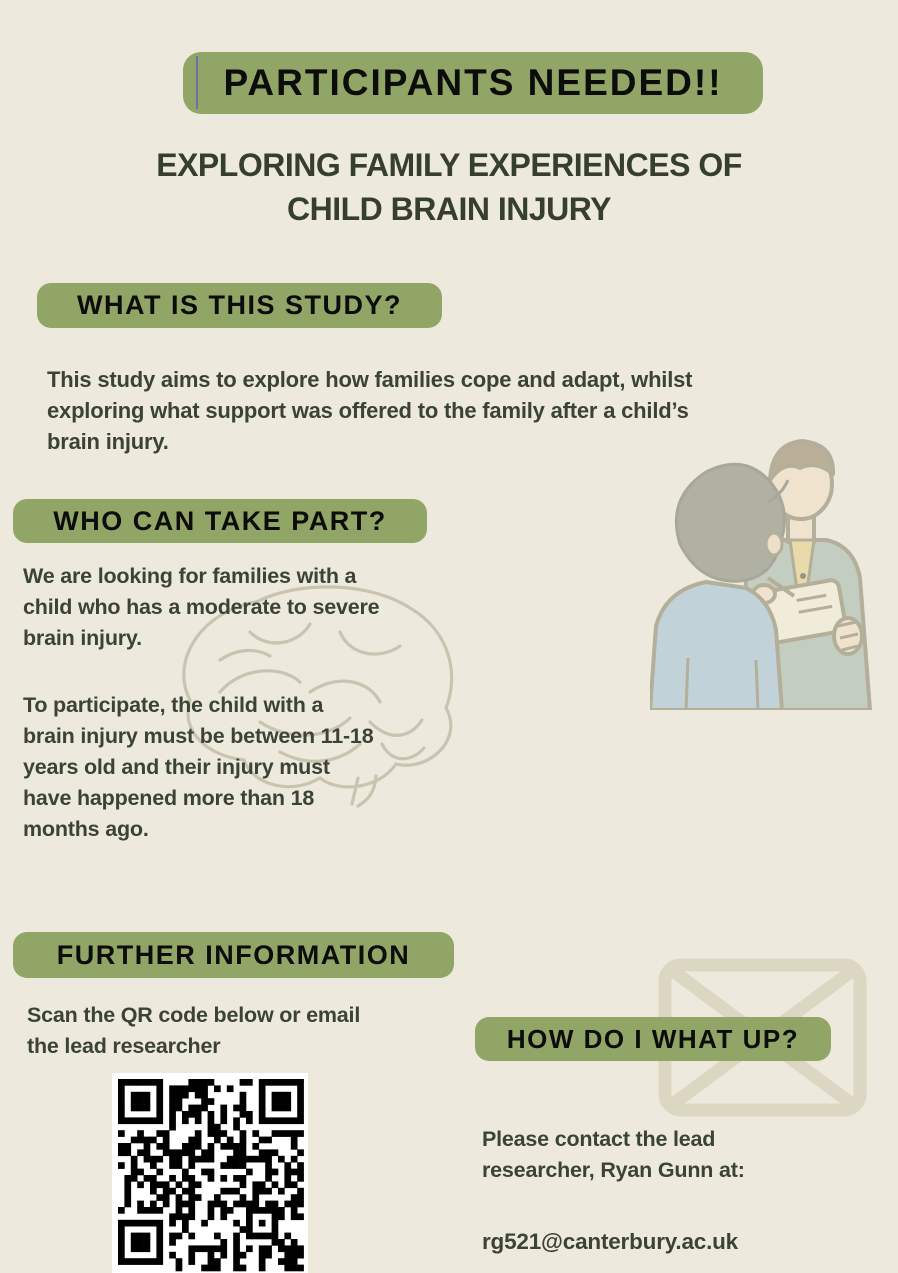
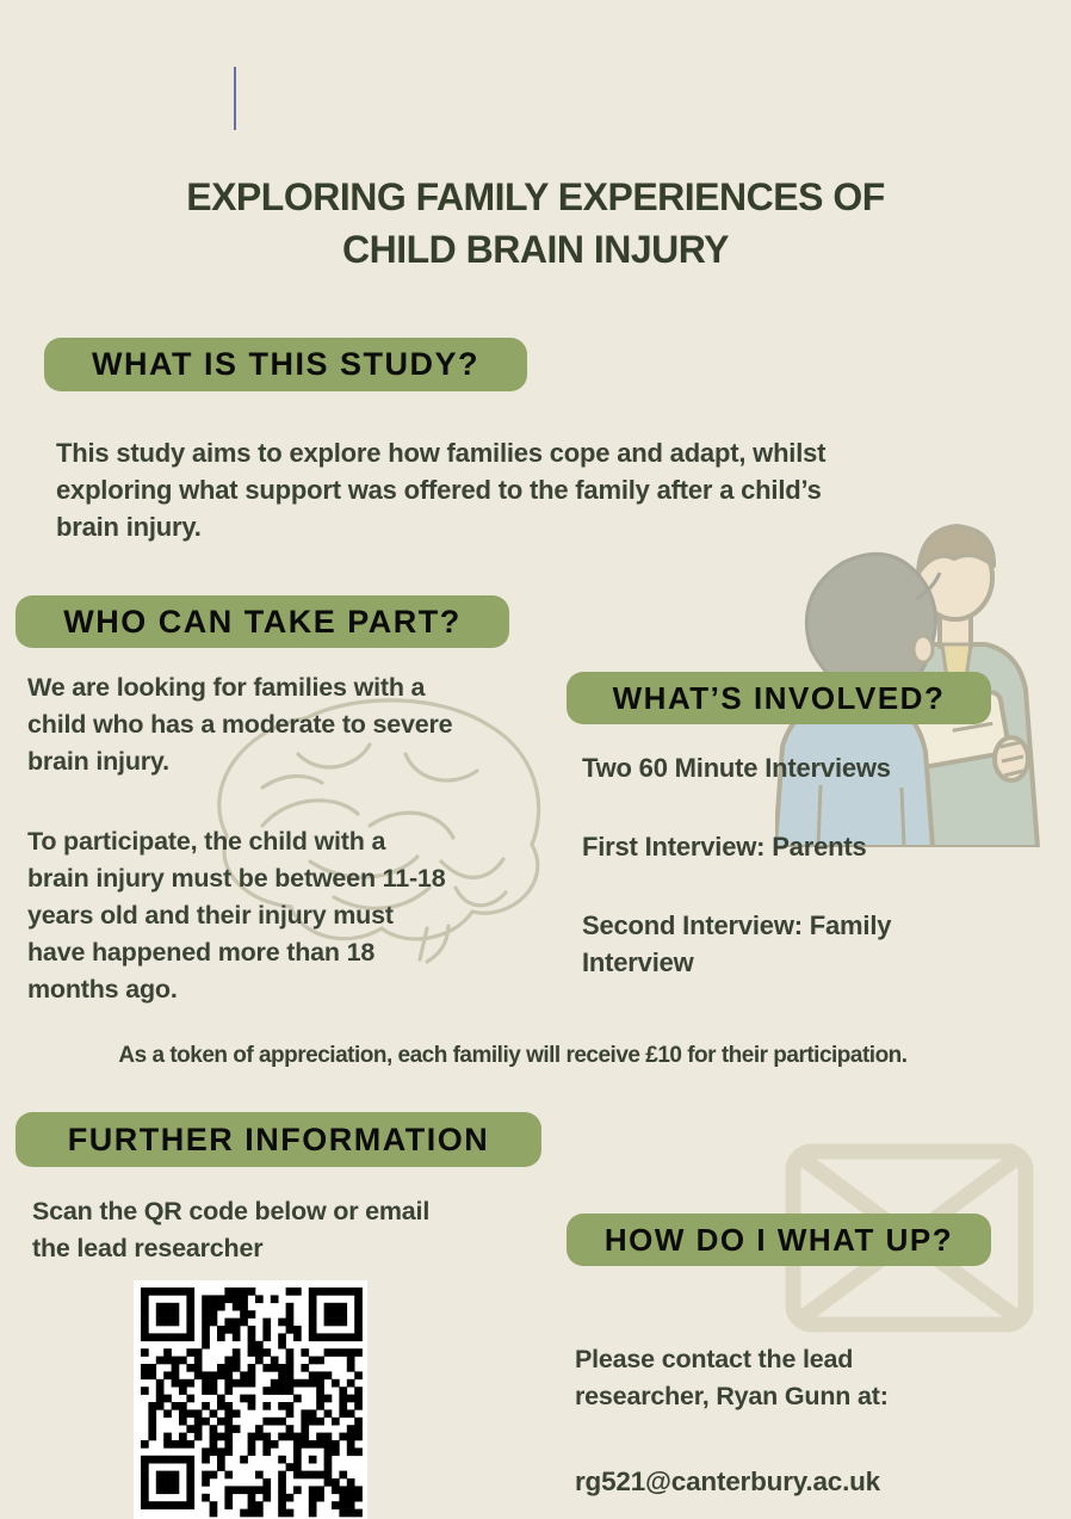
- PARTICIPANTS NEEDED!!
  EXPLORING FAMILY EXPERIENCES OF
  CHILD BRAIN INJURY
  WHAT IS THIS STUDY?
  This study aims to explore how families cope and adapt, whilst
  exploring what support was offered to the family after a child’s
  brain injury.
  WHO CAN TAKE PART?
  We are looking for families with a
  child who has a moderate to severe
  brain injury.
  To participate, the child with a
  brain injury must be between 11-18
  years old and their injury must
  have happened more than 18
  months ago.
+ WHAT’S INVOLVED?
+ Two 60 Minute Interviews
+ First Interview: Parents
+ Second Interview: Family
+ Interview
+ As a token of appreciation, each familiy will receive £10 for their participation.
  FURTHER INFORMATION
  Scan the QR code below or email
  the lead researcher
  HOW DO I WHAT UP?
  Please contact the lead
  researcher, Ryan Gunn at:
  rg521@canterbury.ac.uk
